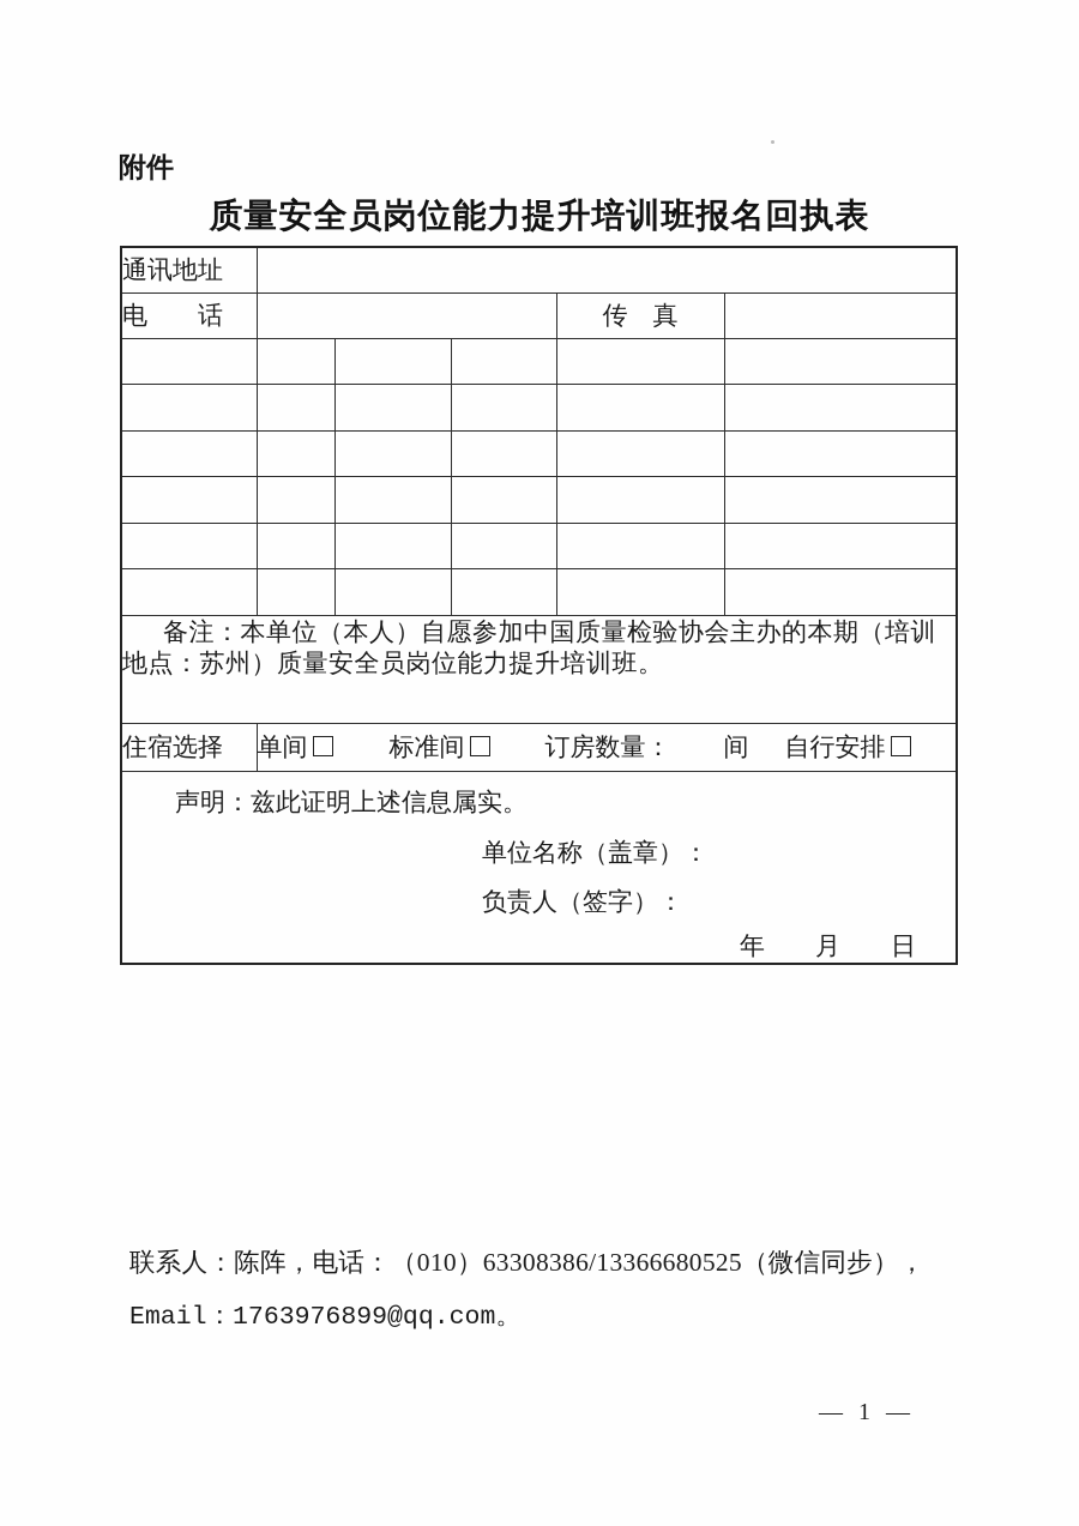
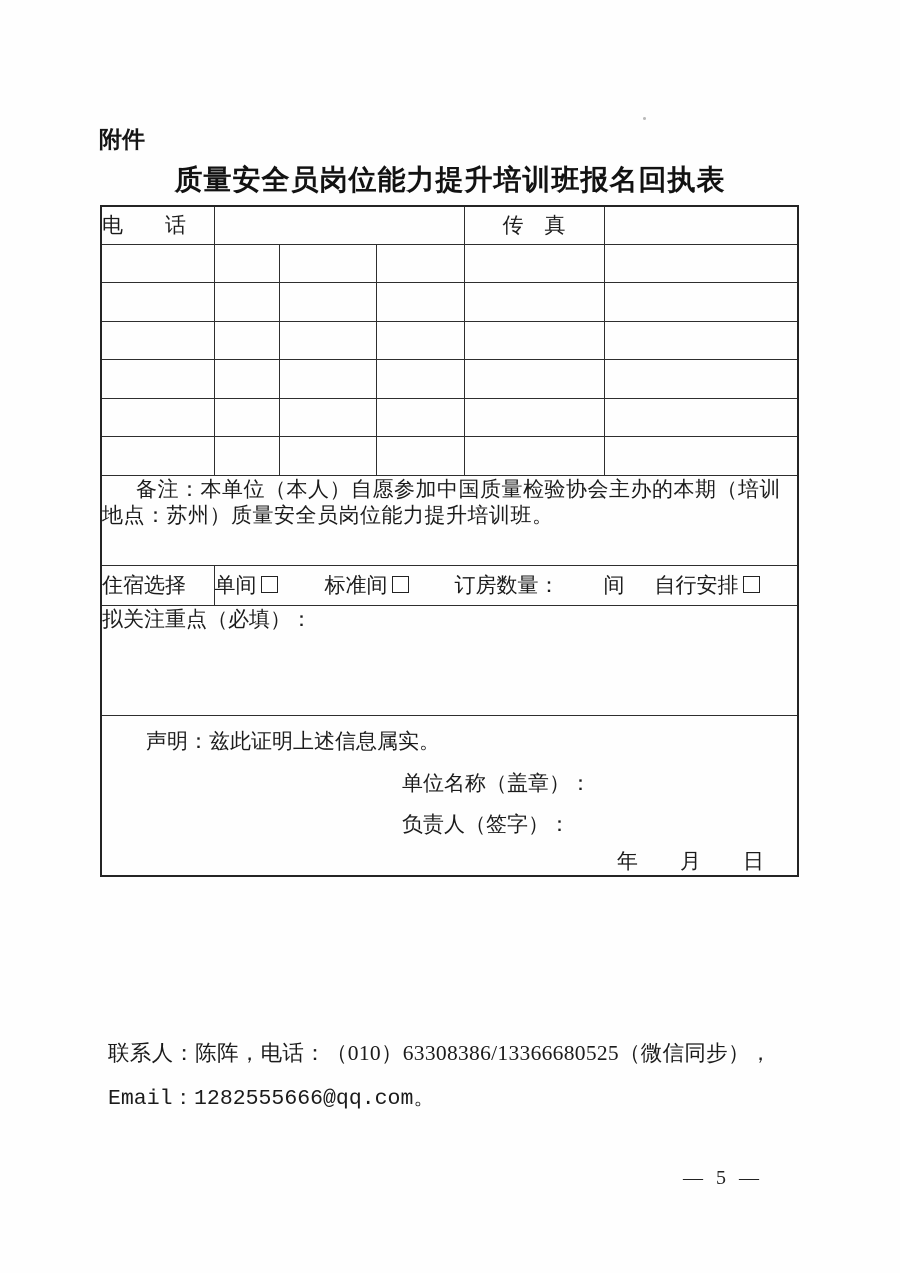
  附件
  质量安全员岗位能力提升培训班报名回执表
- 通讯地址
  电 话		传 真
  备注：本单位（本人）自愿参加中国质量检验协会主办的本期（培训地点：苏州）质量安全员岗位能力提升培训班。
  住宿选择	单间 标准间 订房数量： 间 自行安排
+ 拟关注重点（必填）：
  声明：兹此证明上述信息属实。 单位名称（盖章）： 负责人（签字）： 年 月 日
  联系人：陈阵，电话：（010）63308386/13366680525（微信同步），
- Email：1763976899@qq.com。
+ Email：1282555666@qq.com。
- — 1 —
+ — 5 —
